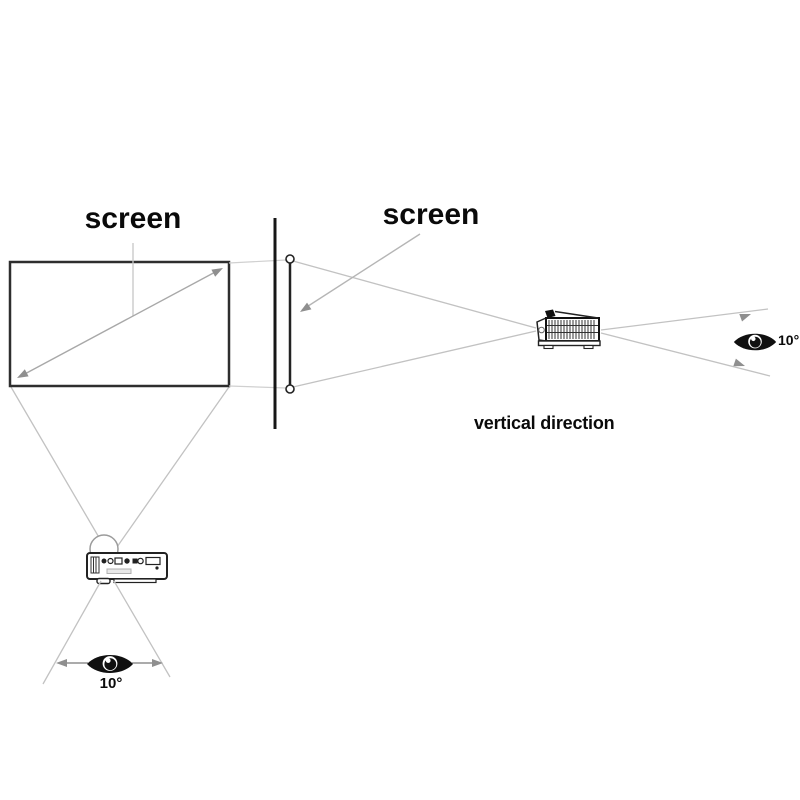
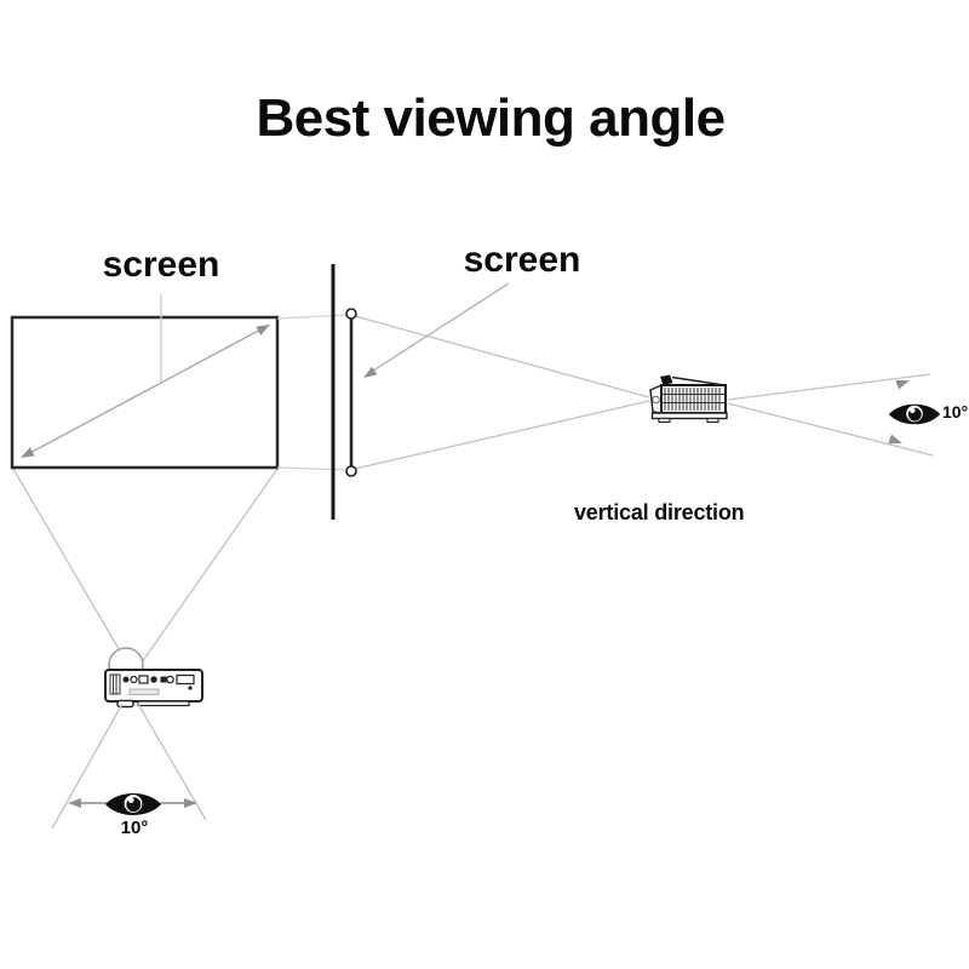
+ Best viewing angle
  screen
  screen
  vertical direction
  10°
  10°
